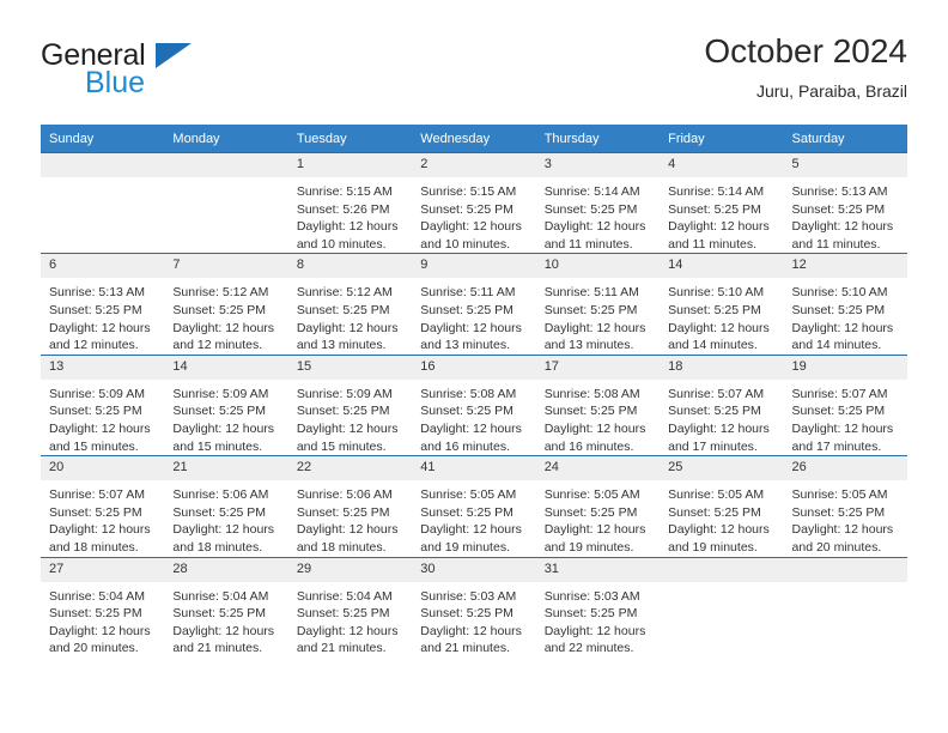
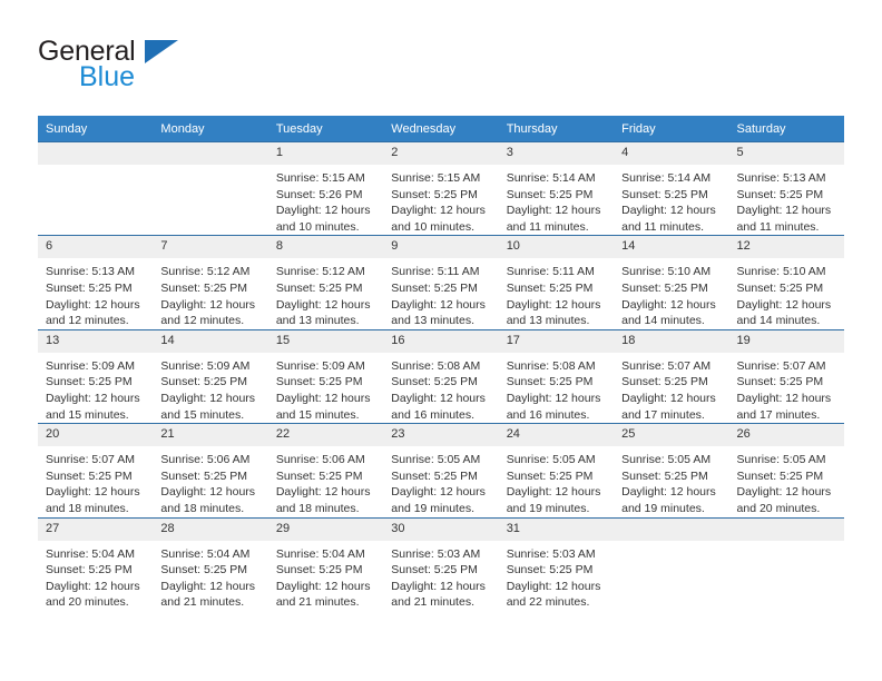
  General
  Blue
- October 2024
- Juru, Paraiba, Brazil
  Sunday	Monday	Tuesday	Wednesday	Thursday	Friday	Saturday
  		1Sunrise: 5:15 AMSunset: 5:26 PMDaylight: 12 hoursand 10 minutes.	2Sunrise: 5:15 AMSunset: 5:25 PMDaylight: 12 hoursand 10 minutes.	3Sunrise: 5:14 AMSunset: 5:25 PMDaylight: 12 hoursand 11 minutes.	4Sunrise: 5:14 AMSunset: 5:25 PMDaylight: 12 hoursand 11 minutes.	5Sunrise: 5:13 AMSunset: 5:25 PMDaylight: 12 hoursand 11 minutes.
  6Sunrise: 5:13 AMSunset: 5:25 PMDaylight: 12 hoursand 12 minutes.	7Sunrise: 5:12 AMSunset: 5:25 PMDaylight: 12 hoursand 12 minutes.	8Sunrise: 5:12 AMSunset: 5:25 PMDaylight: 12 hoursand 13 minutes.	9Sunrise: 5:11 AMSunset: 5:25 PMDaylight: 12 hoursand 13 minutes.	10Sunrise: 5:11 AMSunset: 5:25 PMDaylight: 12 hoursand 13 minutes.	14Sunrise: 5:10 AMSunset: 5:25 PMDaylight: 12 hoursand 14 minutes.	12Sunrise: 5:10 AMSunset: 5:25 PMDaylight: 12 hoursand 14 minutes.
  13Sunrise: 5:09 AMSunset: 5:25 PMDaylight: 12 hoursand 15 minutes.	14Sunrise: 5:09 AMSunset: 5:25 PMDaylight: 12 hoursand 15 minutes.	15Sunrise: 5:09 AMSunset: 5:25 PMDaylight: 12 hoursand 15 minutes.	16Sunrise: 5:08 AMSunset: 5:25 PMDaylight: 12 hoursand 16 minutes.	17Sunrise: 5:08 AMSunset: 5:25 PMDaylight: 12 hoursand 16 minutes.	18Sunrise: 5:07 AMSunset: 5:25 PMDaylight: 12 hoursand 17 minutes.	19Sunrise: 5:07 AMSunset: 5:25 PMDaylight: 12 hoursand 17 minutes.
- 20Sunrise: 5:07 AMSunset: 5:25 PMDaylight: 12 hoursand 18 minutes.	21Sunrise: 5:06 AMSunset: 5:25 PMDaylight: 12 hoursand 18 minutes.	22Sunrise: 5:06 AMSunset: 5:25 PMDaylight: 12 hoursand 18 minutes.	41Sunrise: 5:05 AMSunset: 5:25 PMDaylight: 12 hoursand 19 minutes.	24Sunrise: 5:05 AMSunset: 5:25 PMDaylight: 12 hoursand 19 minutes.	25Sunrise: 5:05 AMSunset: 5:25 PMDaylight: 12 hoursand 19 minutes.	26Sunrise: 5:05 AMSunset: 5:25 PMDaylight: 12 hoursand 20 minutes.
+ 20Sunrise: 5:07 AMSunset: 5:25 PMDaylight: 12 hoursand 18 minutes.	21Sunrise: 5:06 AMSunset: 5:25 PMDaylight: 12 hoursand 18 minutes.	22Sunrise: 5:06 AMSunset: 5:25 PMDaylight: 12 hoursand 18 minutes.	23Sunrise: 5:05 AMSunset: 5:25 PMDaylight: 12 hoursand 19 minutes.	24Sunrise: 5:05 AMSunset: 5:25 PMDaylight: 12 hoursand 19 minutes.	25Sunrise: 5:05 AMSunset: 5:25 PMDaylight: 12 hoursand 19 minutes.	26Sunrise: 5:05 AMSunset: 5:25 PMDaylight: 12 hoursand 20 minutes.
  27Sunrise: 5:04 AMSunset: 5:25 PMDaylight: 12 hoursand 20 minutes.	28Sunrise: 5:04 AMSunset: 5:25 PMDaylight: 12 hoursand 21 minutes.	29Sunrise: 5:04 AMSunset: 5:25 PMDaylight: 12 hoursand 21 minutes.	30Sunrise: 5:03 AMSunset: 5:25 PMDaylight: 12 hoursand 21 minutes.	31Sunrise: 5:03 AMSunset: 5:25 PMDaylight: 12 hoursand 22 minutes.
